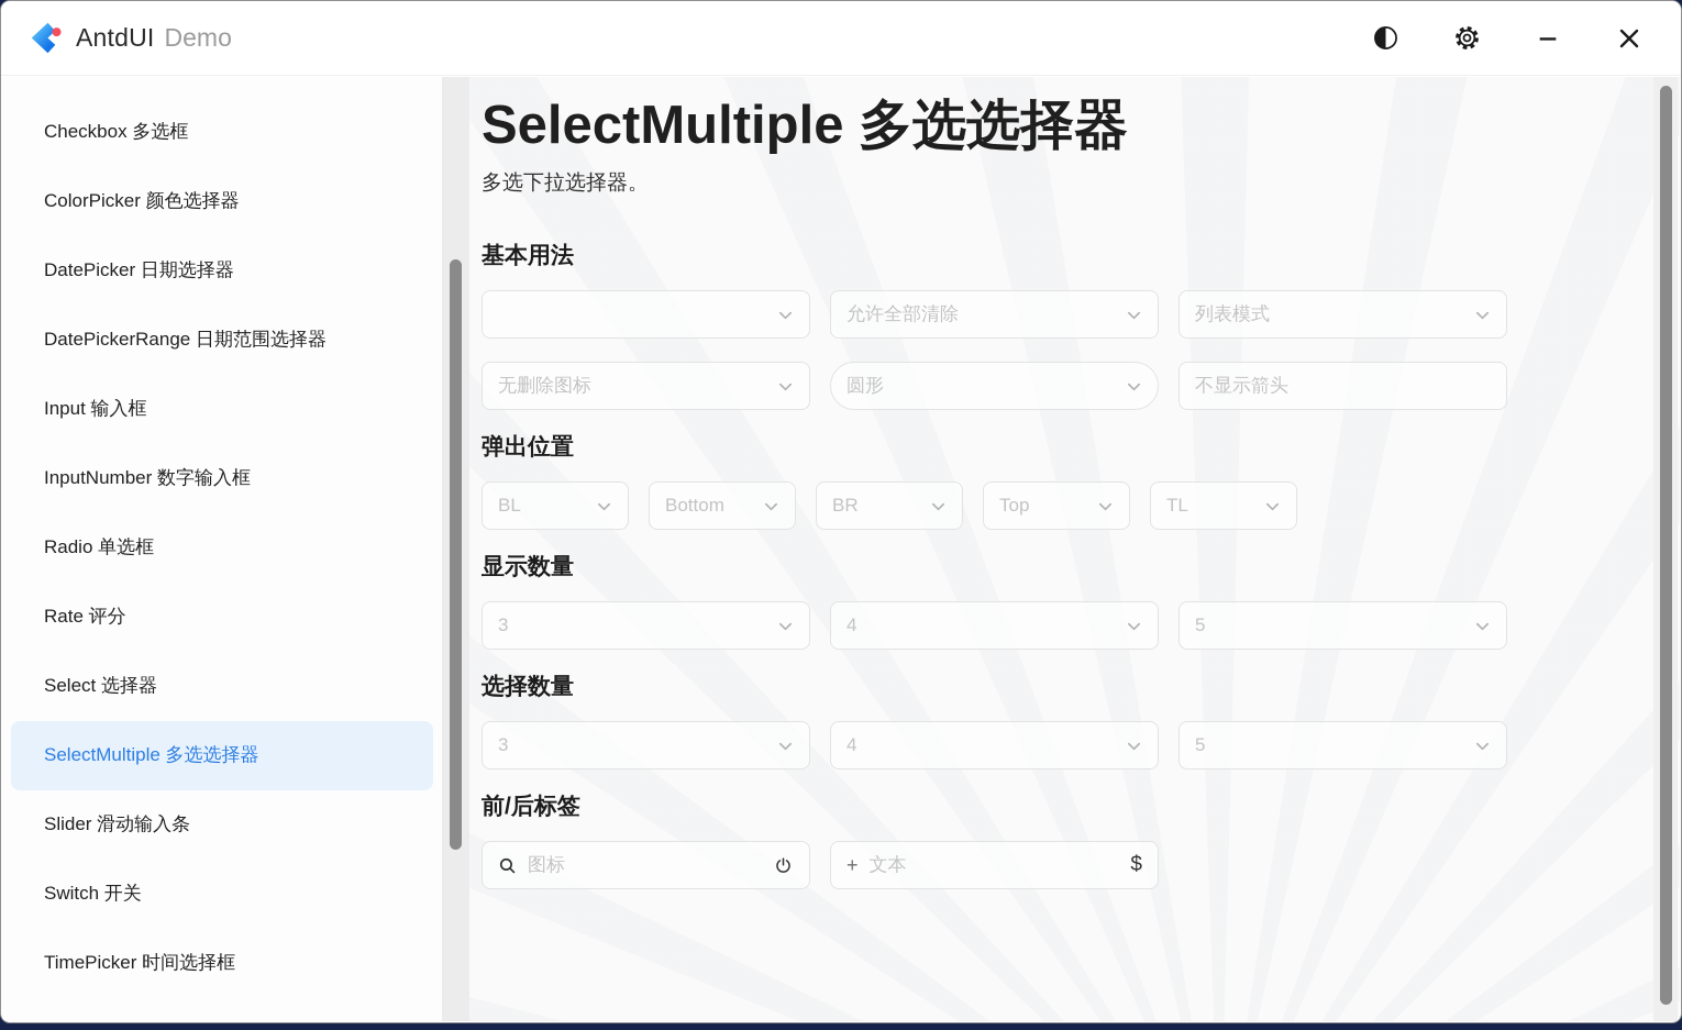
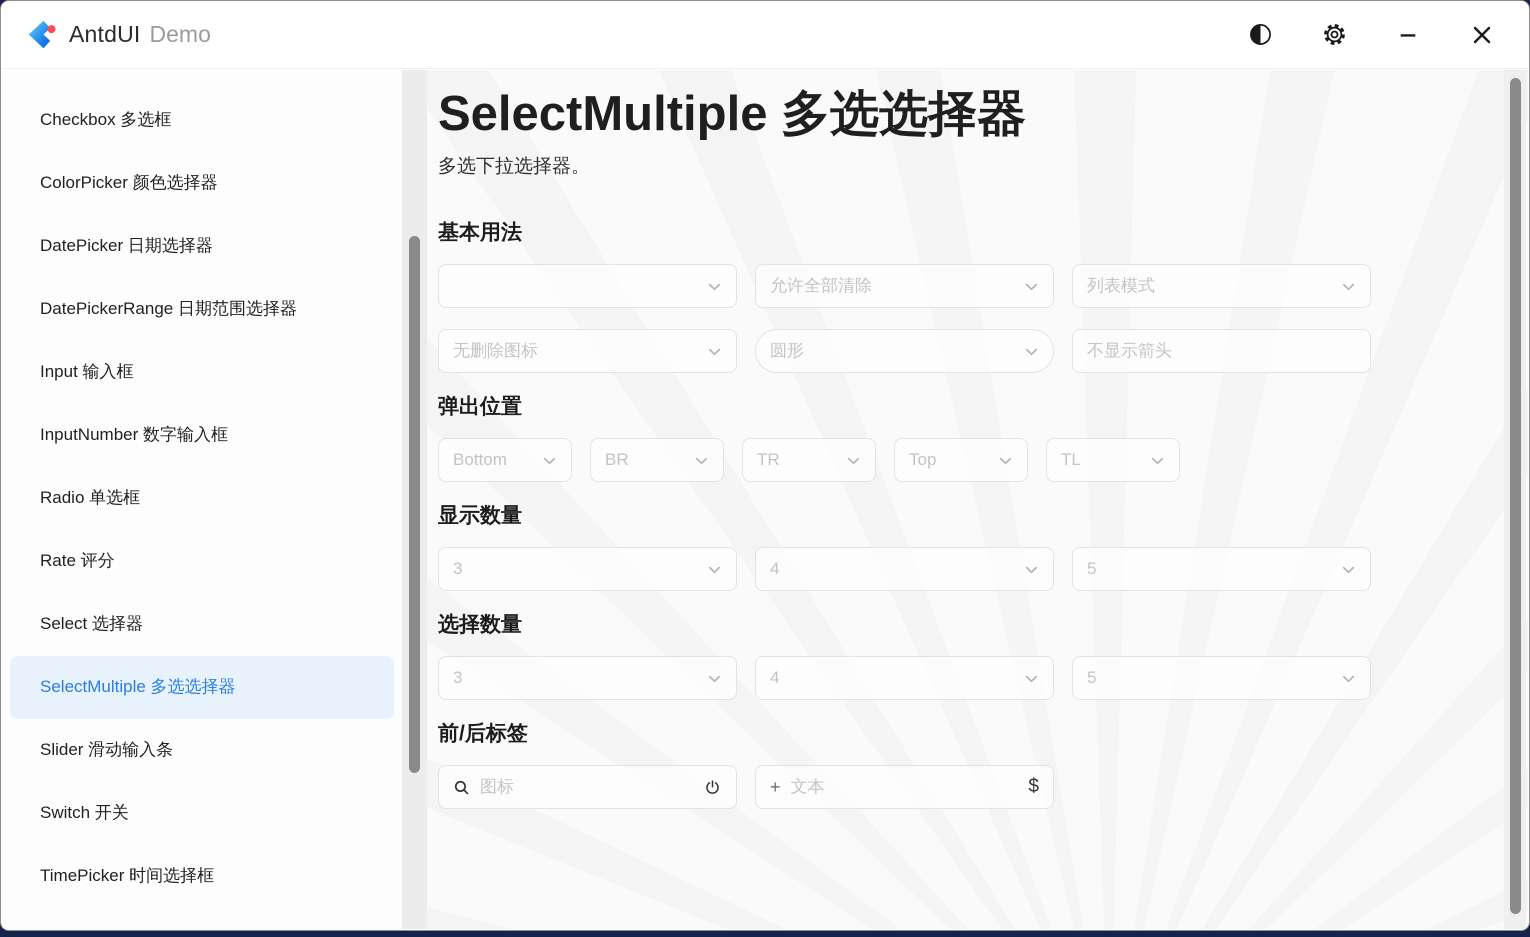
  AntdUI
  Demo
  Checkbox 多选框
  ColorPicker 颜色选择器
  DatePicker 日期选择器
  DatePickerRange 日期范围选择器
  Input 输入框
  InputNumber 数字输入框
  Radio 单选框
  Rate 评分
  Select 选择器
  SelectMultiple 多选选择器
  Slider 滑动输入条
  Switch 开关
  TimePicker 时间选择框
  SelectMultiple 多选选择器
  多选下拉选择器。
  基本用法
  允许全部清除
  列表模式
  无删除图标
  圆形
  不显示箭头
  弹出位置
- BL
  Bottom
  BR
+ TR
  Top
  TL
  显示数量
  3
  4
  5
  选择数量
  3
  4
  5
  前/后标签
  图标
  +
  文本
  $
